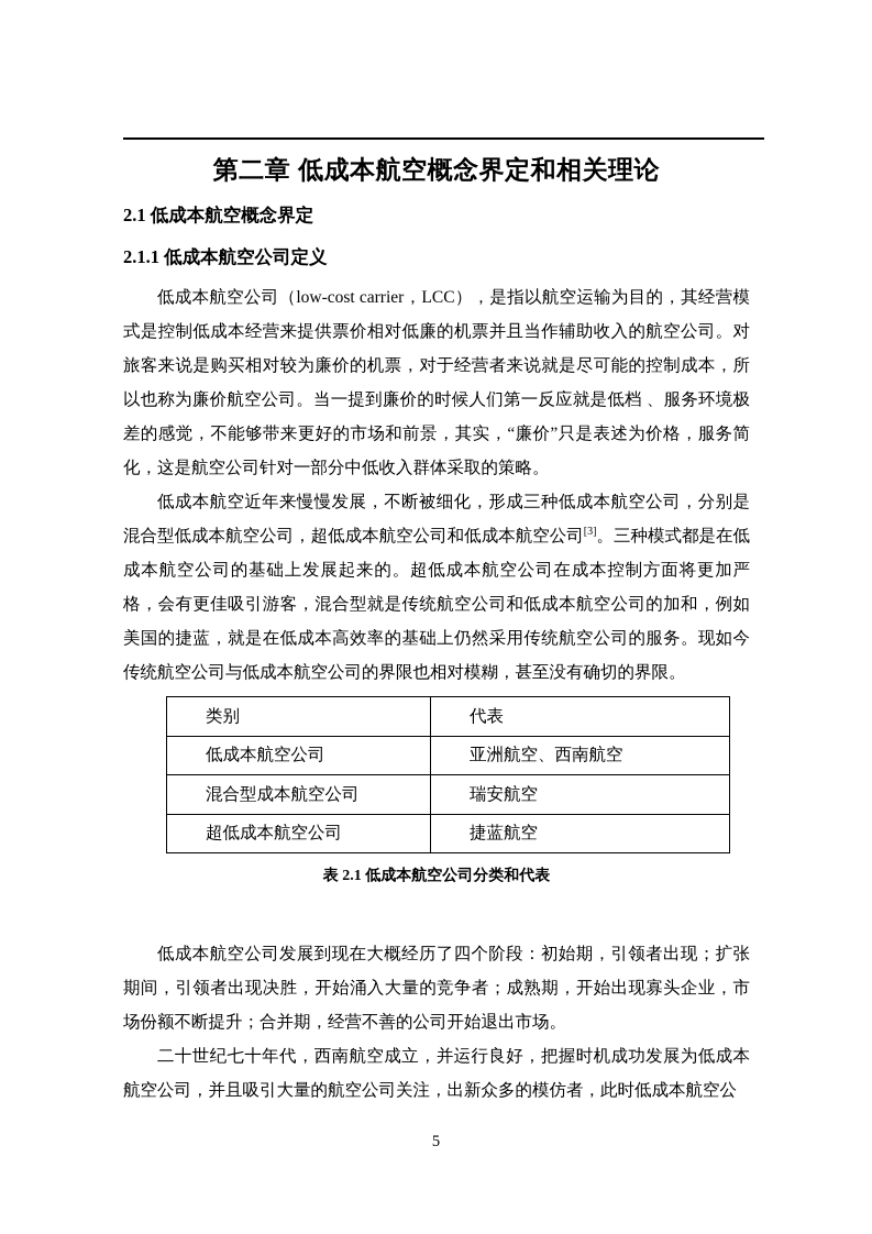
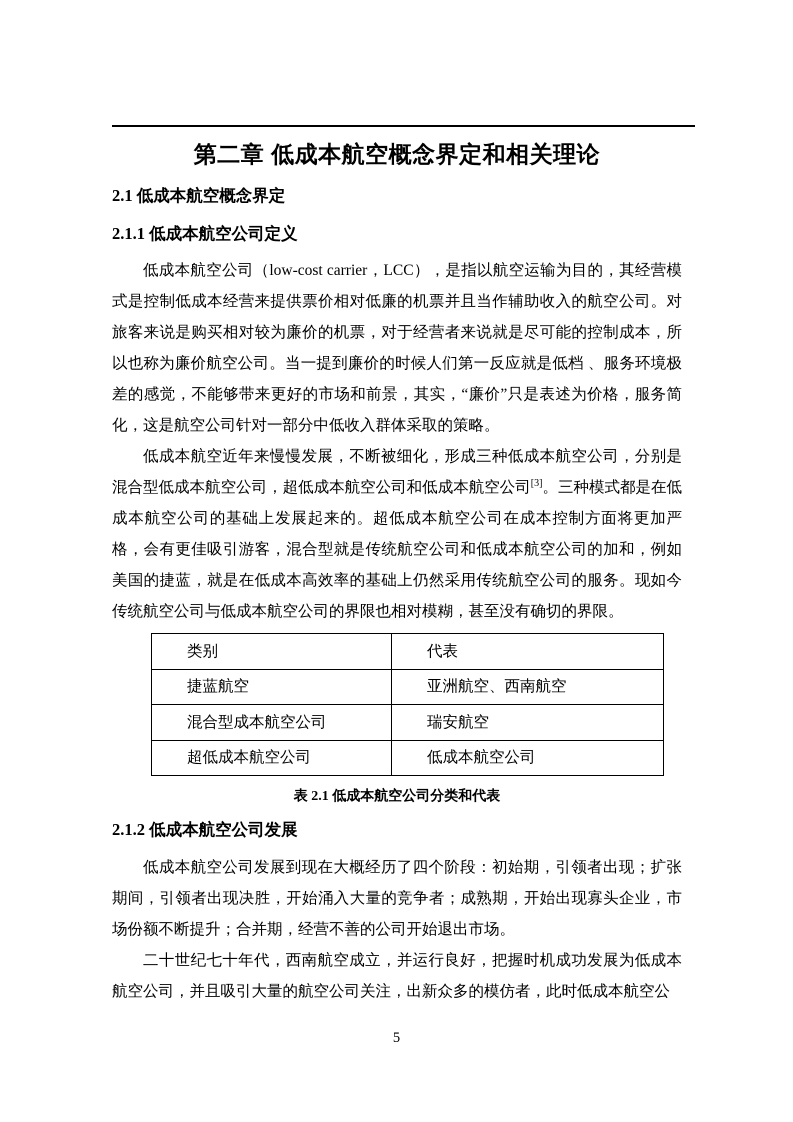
  第二章 低成本航空概念界定和相关理论
  2.1 低成本航空概念界定
  2.1.1 低成本航空公司定义
  低成本航空公司（low-cost carrier，LCC），是指以航空运输为目的，其经营模式是控制低成本经营来提供票价相对低廉的机票并且当作辅助收入的航空公司。对旅客来说是购买相对较为廉价的机票，对于经营者来说就是尽可能的控制成本，所以也称为廉价航空公司。当一提到廉价的时候人们第一反应就是低档 、服务环境极差的感觉，不能够带来更好的市场和前景，其实，“廉价”只是表述为价格，服务简化，这是航空公司针对一部分中低收入群体采取的策略。
  低成本航空近年来慢慢发展，不断被细化，形成三种低成本航空公司，分别是混合型低成本航空公司，超低成本航空公司和低成本航空公司[3]。三种模式都是在低成本航空公司的基础上发展起来的。超低成本航空公司在成本控制方面将更加严格，会有更佳吸引游客，混合型就是传统航空公司和低成本航空公司的加和，例如美国的捷蓝，就是在低成本高效率的基础上仍然采用传统航空公司的服务。现如今传统航空公司与低成本航空公司的界限也相对模糊，甚至没有确切的界限。
  类别	代表
- 低成本航空公司	亚洲航空、西南航空
+ 捷蓝航空	亚洲航空、西南航空
  混合型成本航空公司	瑞安航空
- 超低成本航空公司	捷蓝航空
+ 超低成本航空公司	低成本航空公司
  表 2.1 低成本航空公司分类和代表
+ 2.1.2 低成本航空公司发展
  低成本航空公司发展到现在大概经历了四个阶段：初始期，引领者出现；扩张期间，引领者出现决胜，开始涌入大量的竞争者；成熟期，开始出现寡头企业，市场份额不断提升；合并期，经营不善的公司开始退出市场。
  二十世纪七十年代，西南航空成立，并运行良好，把握时机成功发展为低成本航空公司，并且吸引大量的航空公司关注，出新众多的模仿者，此时低成本航空公
  5
